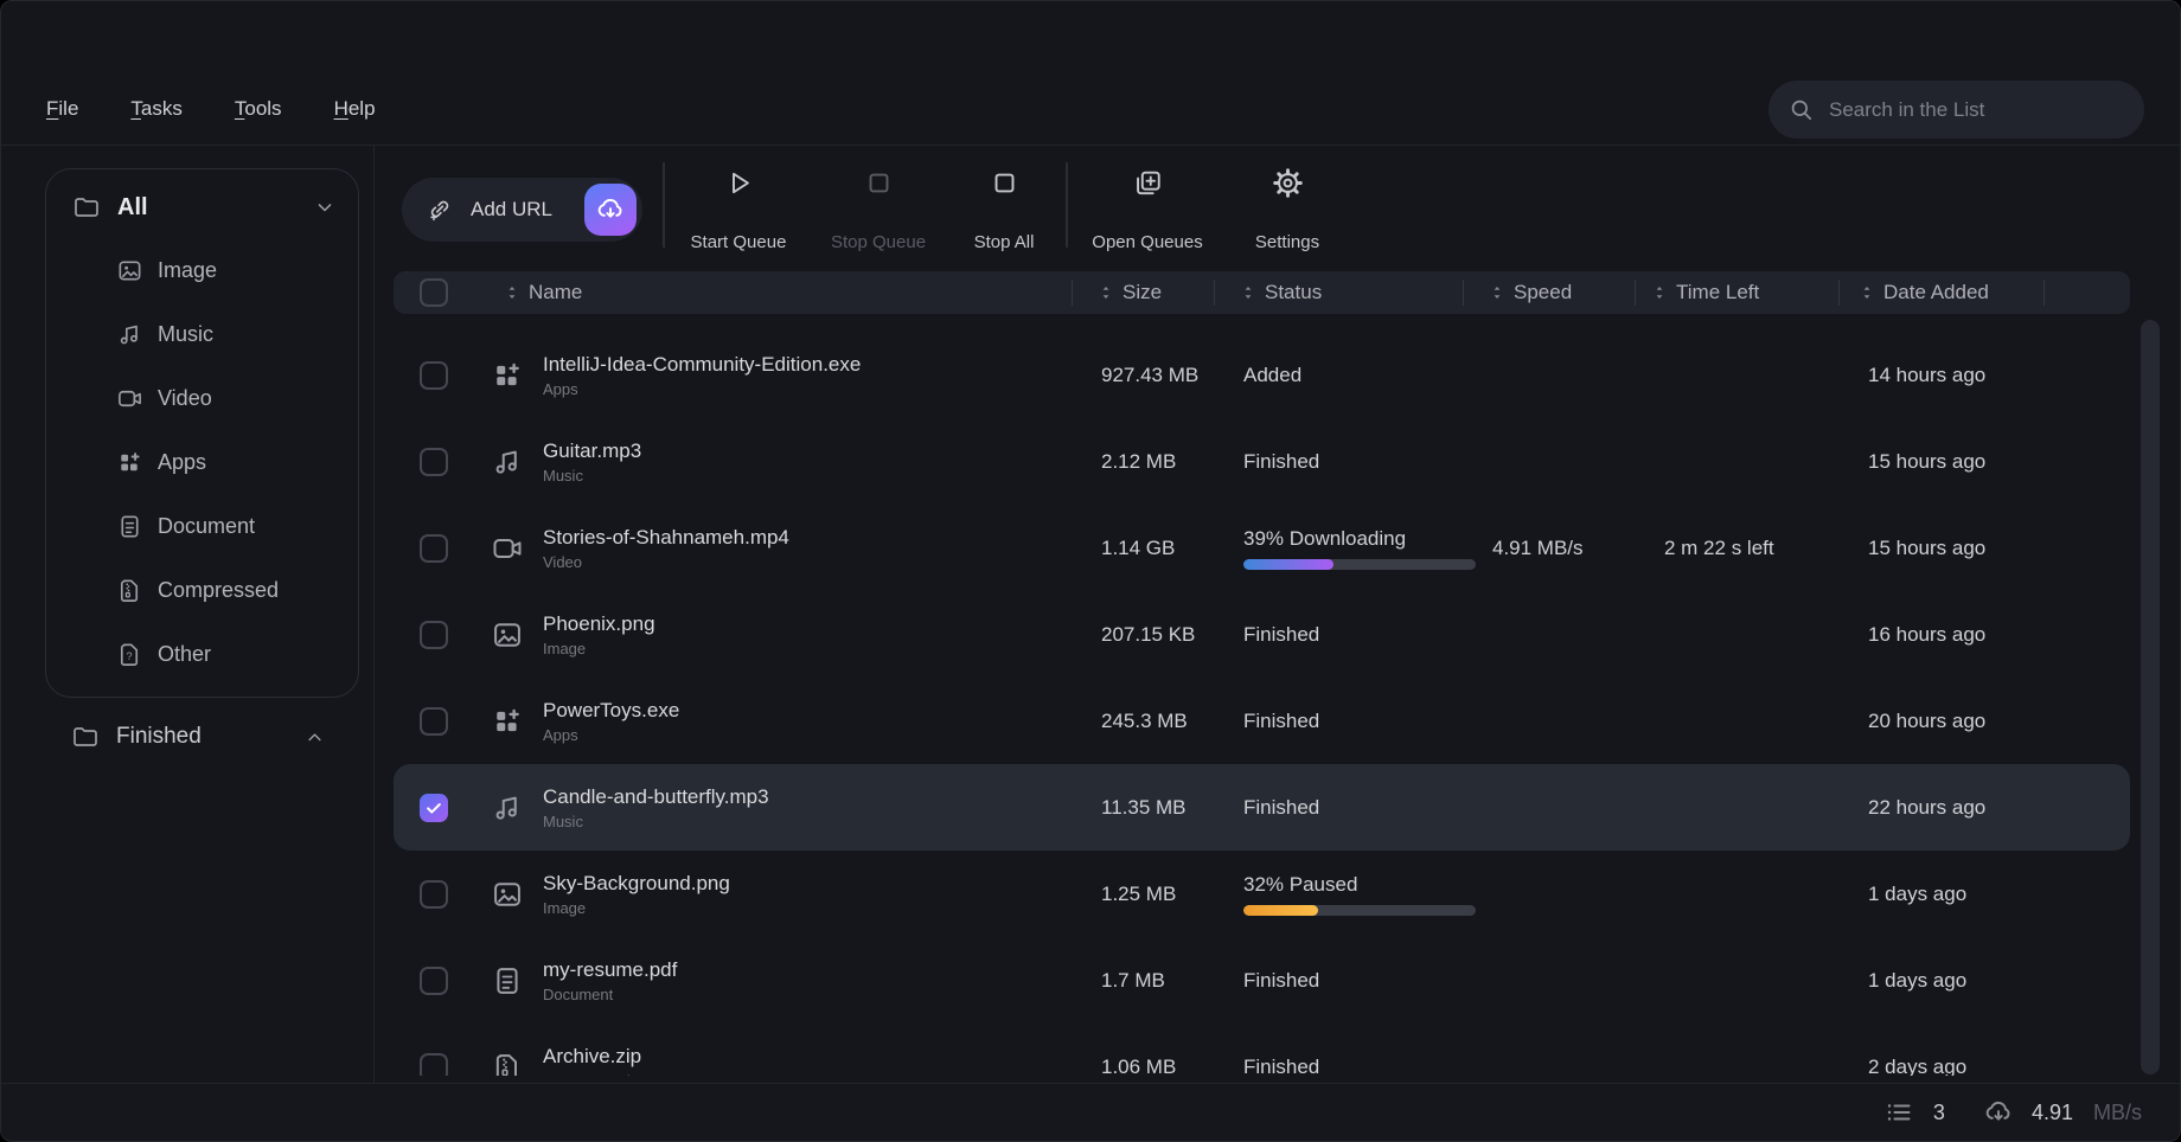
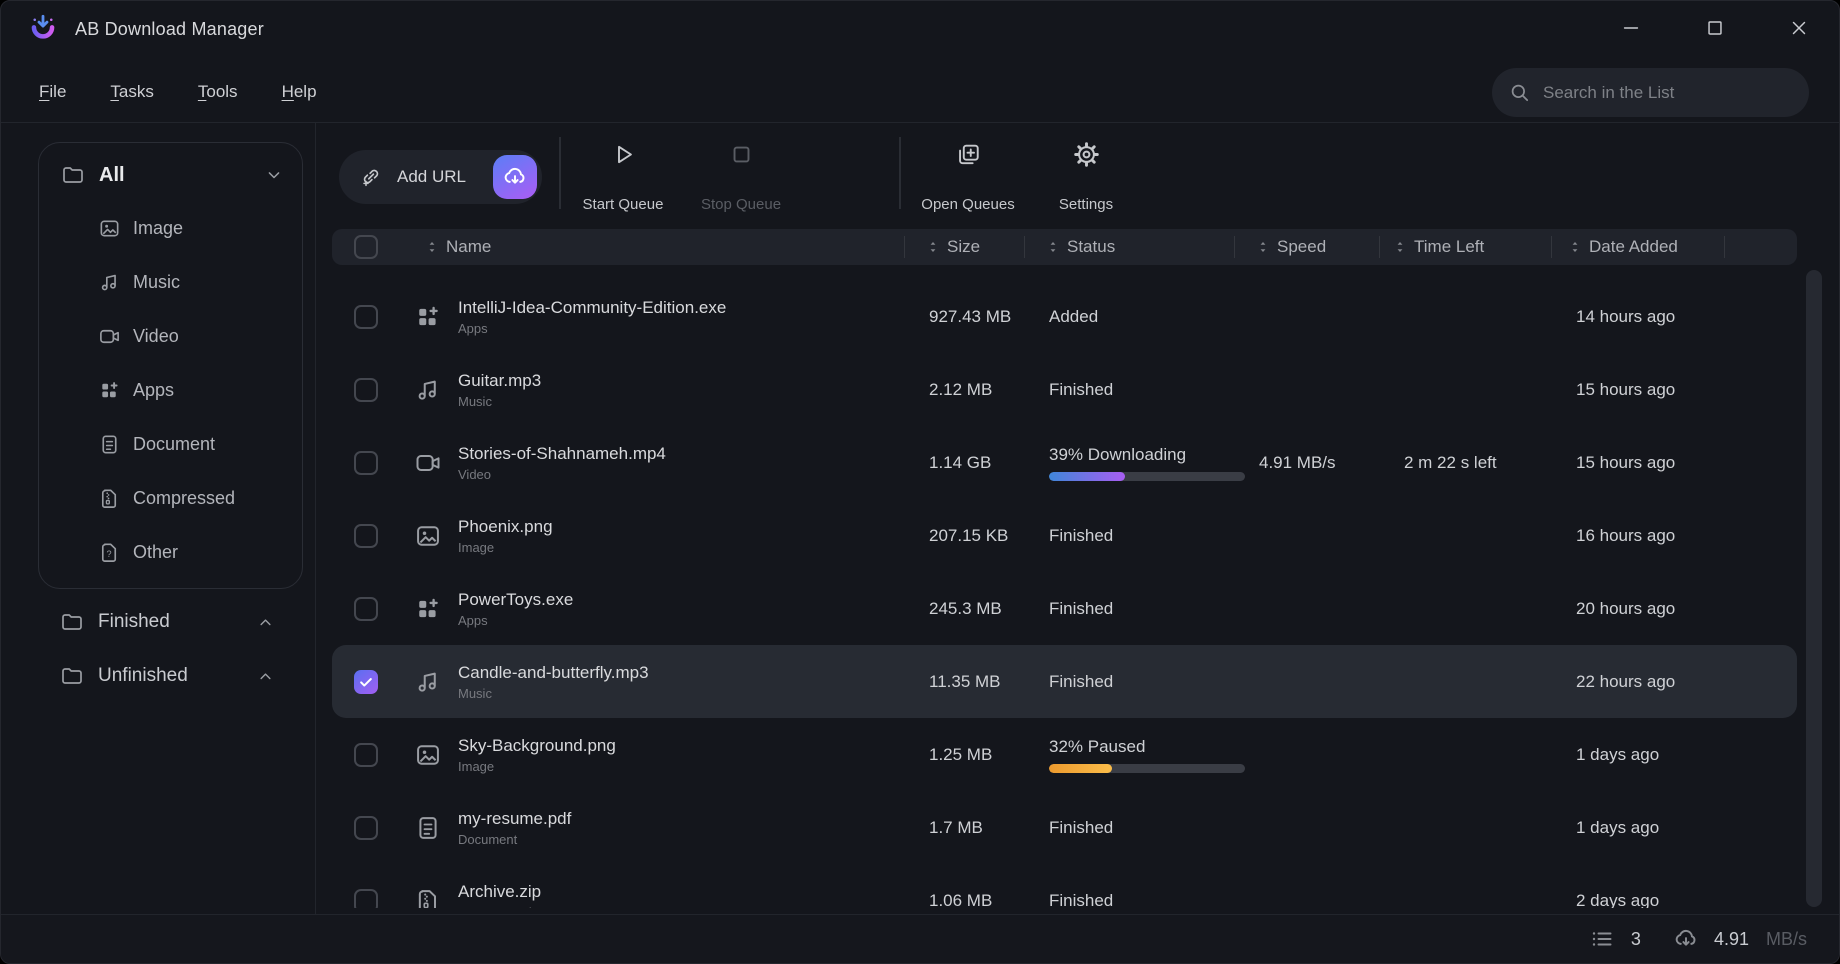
+ AB Download Manager
  File
  Tasks
  Tools
  Help
  Search in the List
  All
  Image
  Music
  Video
  Apps
  Document
  Compressed
  Other
  Finished
+ Unfinished
  Add URL
  Start Queue
  Stop Queue
- Stop All
  Open Queues
  Settings
  Name
  Size
  Status
  Speed
  Time Left
  Date Added
  IntelliJ-Idea-Community-Edition.exe
  Apps
  927.43 MB
  Added
  14 hours ago
  Guitar.mp3
  Music
  2.12 MB
  Finished
  15 hours ago
  Stories-of-Shahnameh.mp4
  Video
  1.14 GB
  39% Downloading
  4.91 MB/s
  2 m 22 s left
  15 hours ago
  Phoenix.png
  Image
  207.15 KB
  Finished
  16 hours ago
  PowerToys.exe
  Apps
  245.3 MB
  Finished
  20 hours ago
  Candle-and-butterfly.mp3
  Music
  11.35 MB
  Finished
  22 hours ago
  Sky-Background.png
  Image
  1.25 MB
  32% Paused
  1 days ago
  my-resume.pdf
  Document
  1.7 MB
  Finished
  1 days ago
  Archive.zip
  1.06 MB
  Finished
  2 days ago
  3
  4.91
  MB/s
